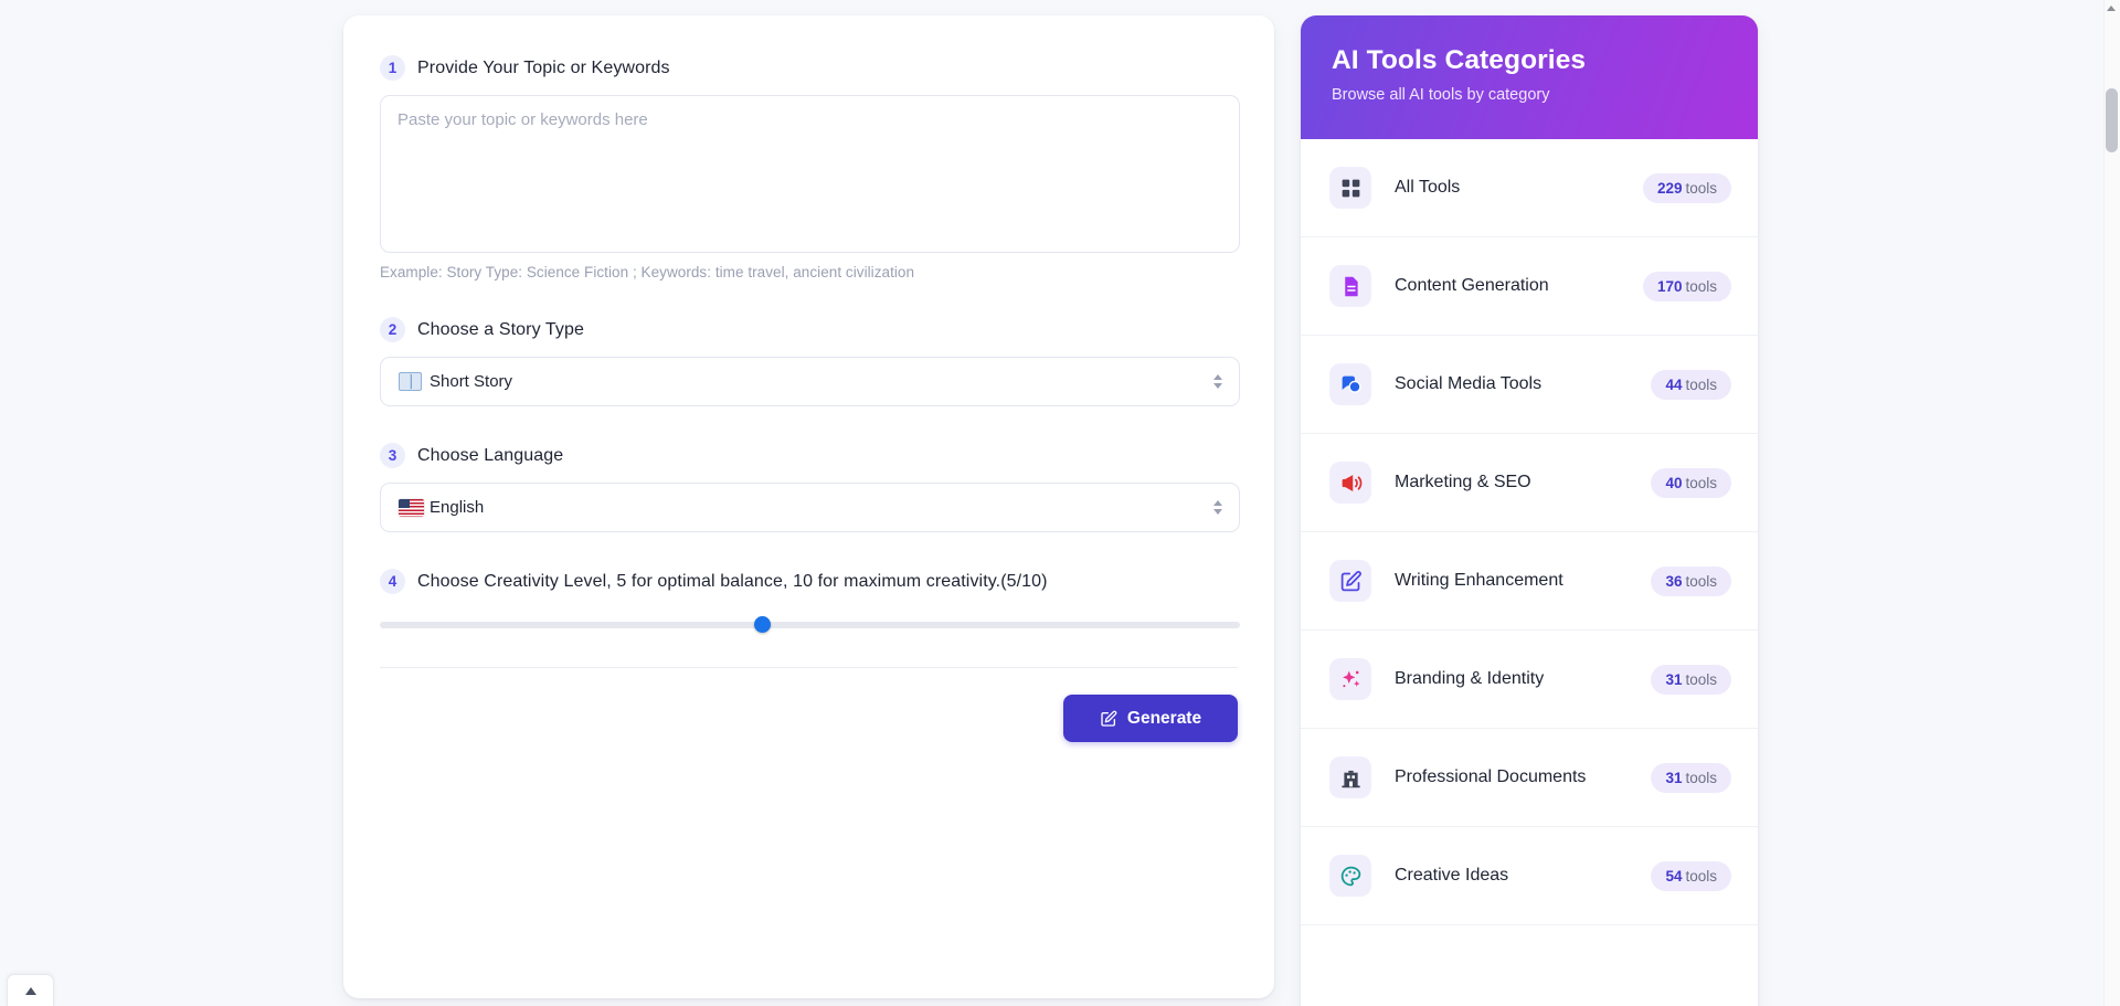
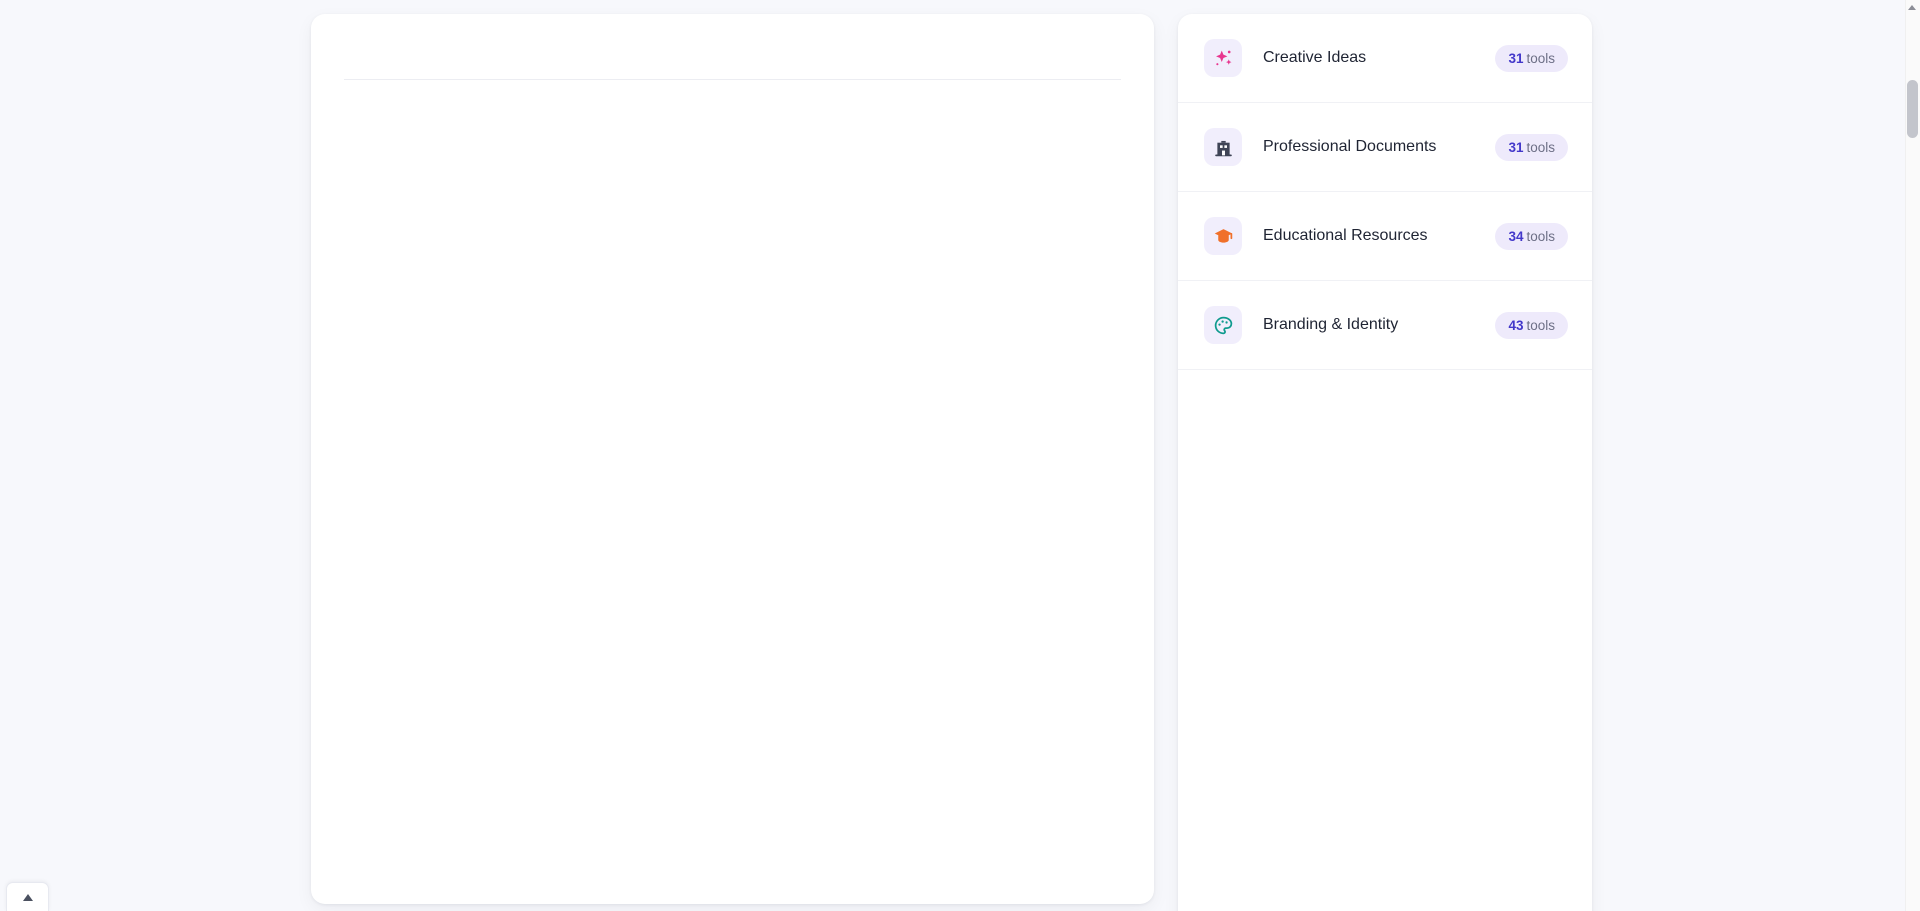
- 1
- Provide Your Topic or Keywords
- Paste your topic or keywords here
- Example: Story Type: Science Fiction ; Keywords: time travel, ancient civilization
- 2
- Choose a Story Type
- Short Story
- 3
- Choose Language
- English
- 4
- Choose Creativity Level, 5 for optimal balance, 10 for maximum creativity.(5/10)
- Generate
- AI Tools Categories
- Browse all AI tools by category
- All Tools
- 229 tools
- Content Generation
- 170 tools
- Social Media Tools
- 44 tools
- Marketing & SEO
- 40 tools
- Writing Enhancement
- 36 tools
- Branding & Identity
+ Creative Ideas
  31 tools
  Professional Documents
  31 tools
+ Educational Resources
+ 34 tools
- Creative Ideas
+ Branding & Identity
- 54 tools
+ 43 tools
